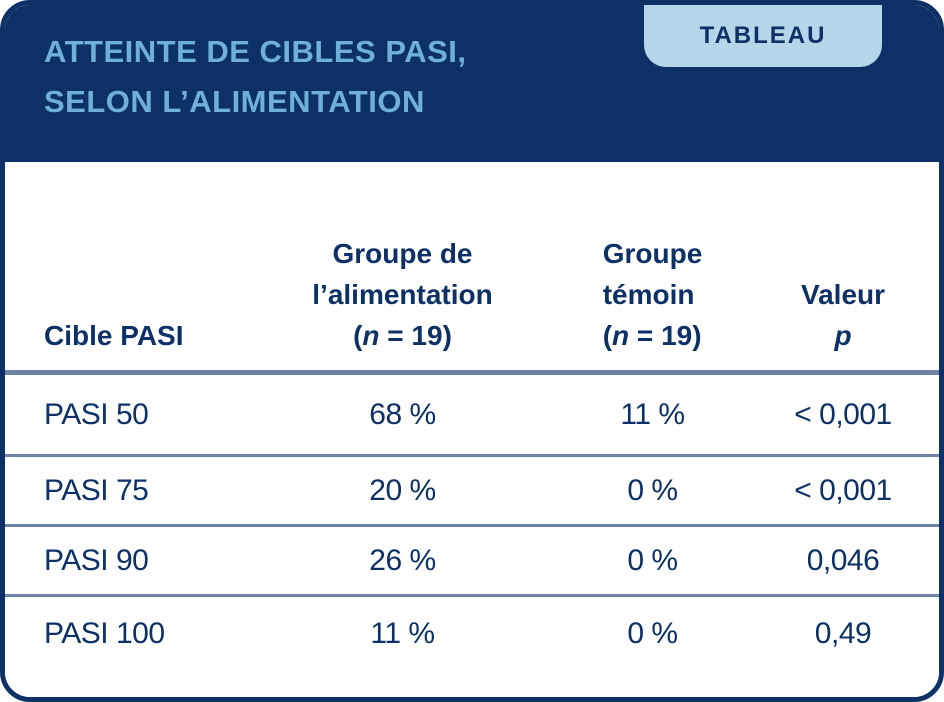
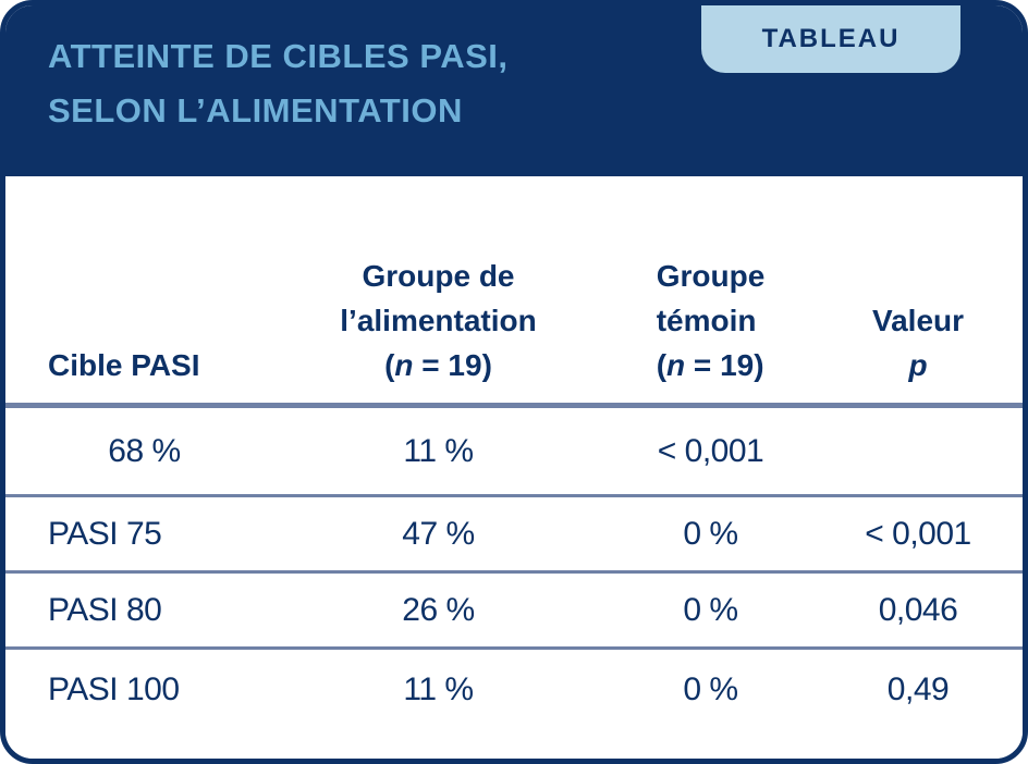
  ATTEINTE DE CIBLES PASI,
  SELON L’ALIMENTATION
  TABLEAU
  Cible PASI
  Groupe de
  l’alimentation
  (n = 19)
  Groupe
  témoin
  (n = 19)
  Valeur
  p
- PASI 50
  68 %
  11 %
  < 0,001
  PASI 75
- 20 %
+ 47 %
  0 %
  < 0,001
- PASI 90
+ PASI 80
  26 %
  0 %
  0,046
  PASI 100
  11 %
  0 %
  0,49
